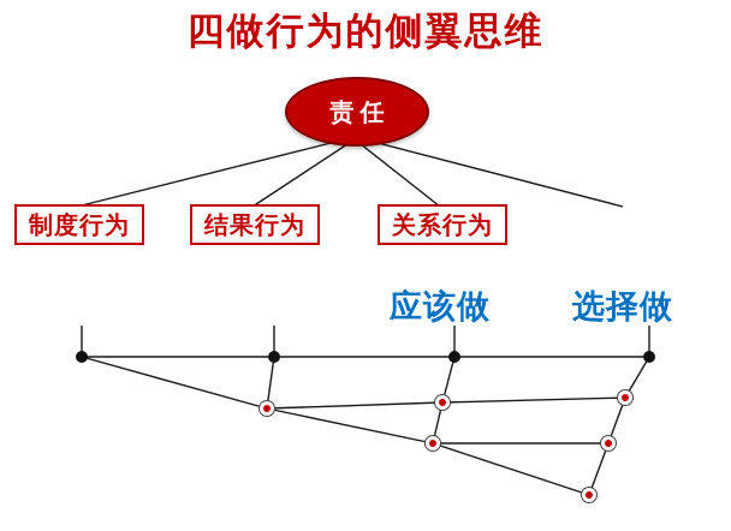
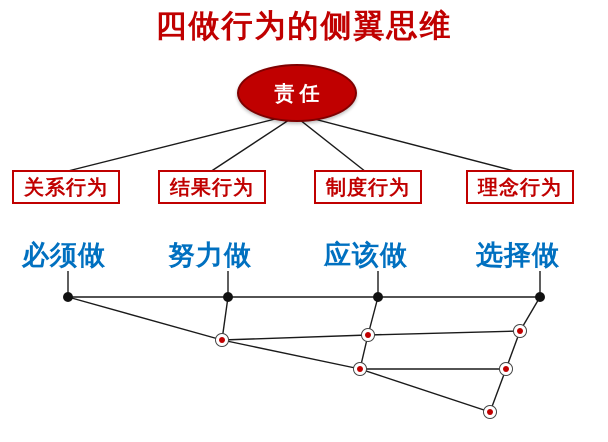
  四做行为的侧翼思维
  责任
- 制度行为
+ 关系行为
  结果行为
- 关系行为
+ 制度行为
+ 理念行为
+ 必须做
+ 努力做
  应该做
  选择做
